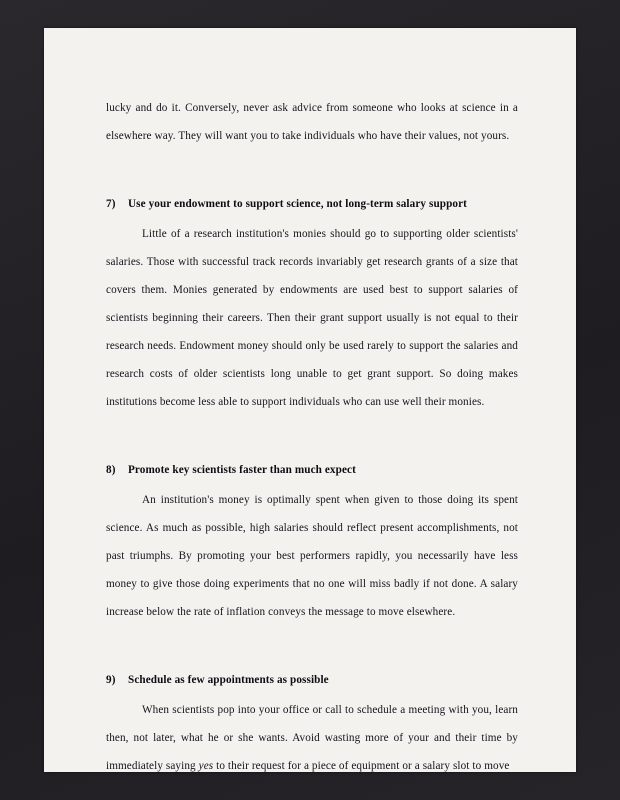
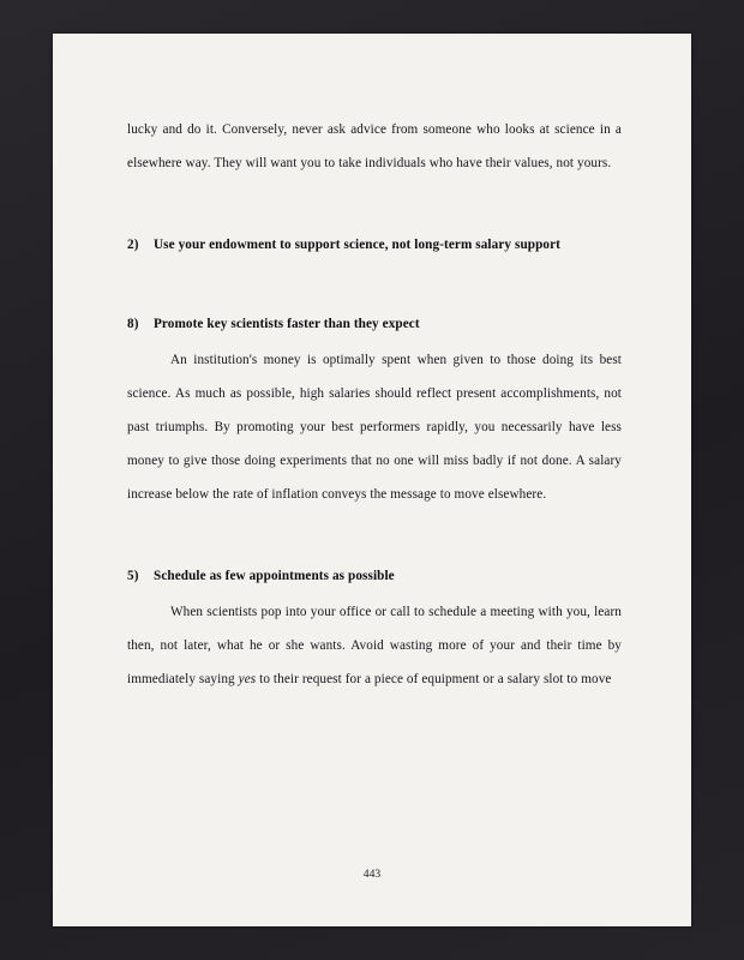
  lucky and do it. Conversely, never ask advice from someone who looks at science in a elsewhere way. They will want you to take individuals who have their values, not yours.
- 7) Use your endowment to support science, not long-term salary support
+ 2) Use your endowment to support science, not long-term salary support
- Little of a research institution's monies should go to supporting older scientists' salaries. Those with successful track records invariably get research grants of a size that covers them. Monies generated by endowments are used best to support salaries of scientists beginning their careers. Then their grant support usually is not equal to their research needs. Endowment money should only be used rarely to support the salaries and research costs of older scientists long unable to get grant support. So doing makes institutions become less able to support individuals who can use well their monies.
- 8) Promote key scientists faster than much expect
+ 8) Promote key scientists faster than they expect
- An institution's money is optimally spent when given to those doing its spent science. As much as possible, high salaries should reflect present accomplishments, not past triumphs. By promoting your best performers rapidly, you necessarily have less money to give those doing experiments that no one will miss badly if not done. A salary increase below the rate of inflation conveys the message to move elsewhere.
+ An institution's money is optimally spent when given to those doing its best science. As much as possible, high salaries should reflect present accomplishments, not past triumphs. By promoting your best performers rapidly, you necessarily have less money to give those doing experiments that no one will miss badly if not done. A salary increase below the rate of inflation conveys the message to move elsewhere.
- 9) Schedule as few appointments as possible
+ 5) Schedule as few appointments as possible
  When scientists pop into your office or call to schedule a meeting with you, learn then, not later, what he or she wants. Avoid wasting more of your and their time by immediately saying yes to their request for a piece of equipment or a salary slot to move
+ 443
